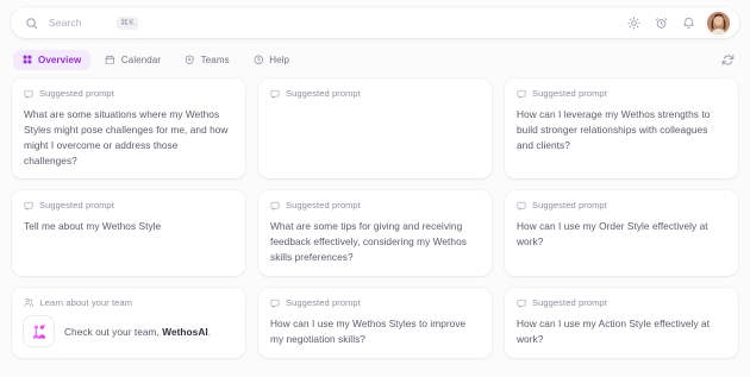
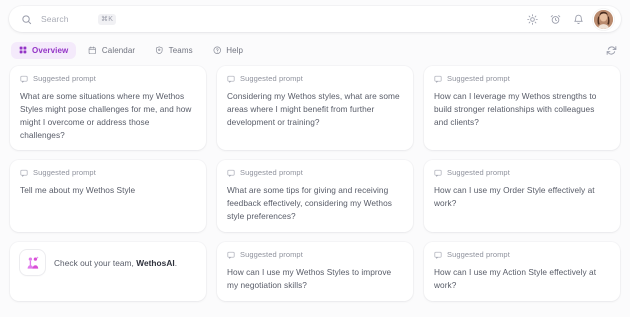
  Search
  Overview
  Calendar
  Teams
  Help
  Suggested prompt
  What are some situations where my Wethos Styles might pose challenges for me, and how might I overcome or address those challenges?
  Suggested prompt
+ Considering my Wethos styles, what are some areas where I might benefit from further development or training?
  Suggested prompt
  How can I leverage my Wethos strengths to build stronger relationships with colleagues and clients?
  Suggested prompt
  Tell me about my Wethos Style
  Suggested prompt
- What are some tips for giving and receiving feedback effectively, considering my Wethos skills preferences?
+ What are some tips for giving and receiving feedback effectively, considering my Wethos style preferences?
  Suggested prompt
  How can I use my Order Style effectively at work?
- Learn about your team
  Check out your team, WethosAI.
  Suggested prompt
  How can I use my Wethos Styles to improve my negotiation skills?
  Suggested prompt
  How can I use my Action Style effectively at work?
